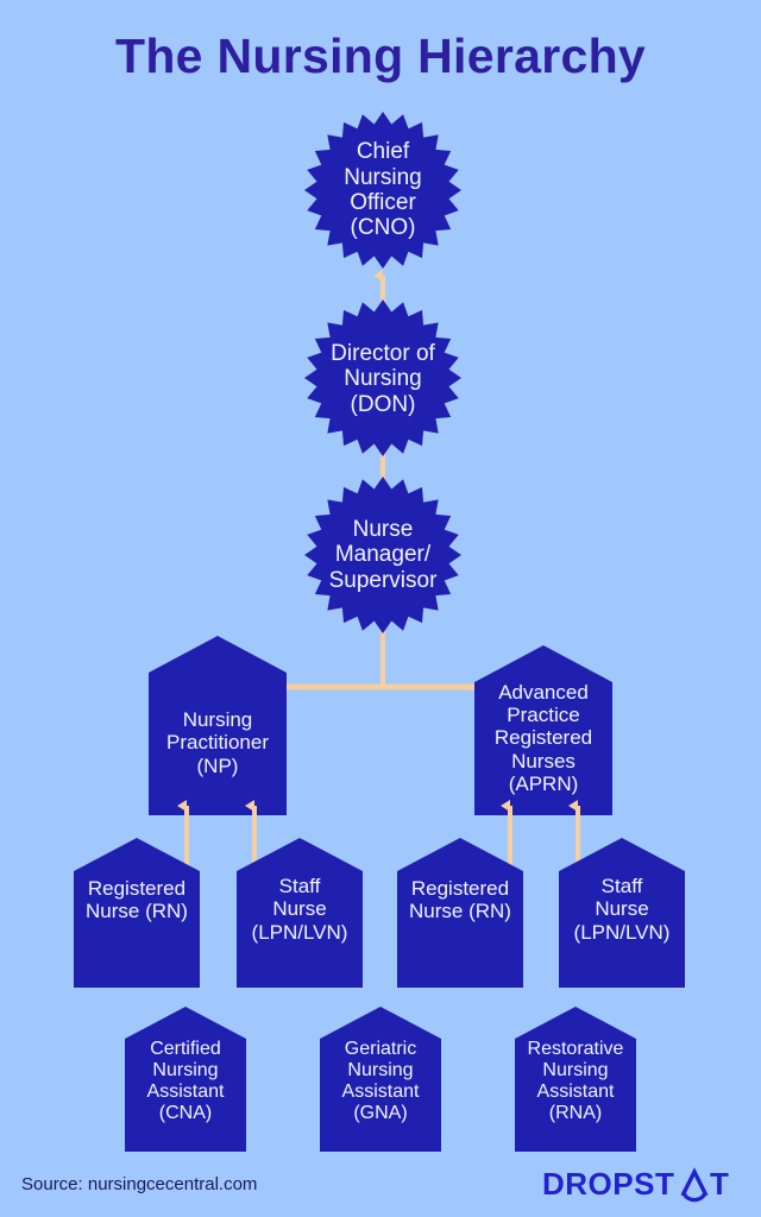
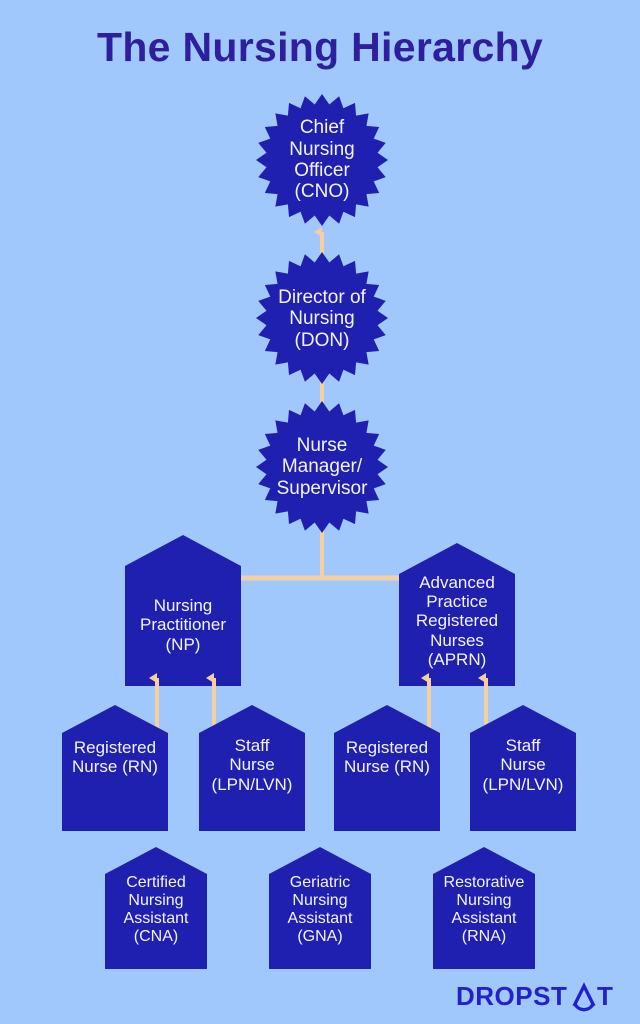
  The Nursing Hierarchy
  Chief
  Nursing
  Officer
  (CNO)
  Director of
  Nursing
  (DON)
  Nurse
  Manager/
  Supervisor
  Nursing
  Practitioner
  (NP)
  Advanced
  Practice
  Registered
  Nurses
  (APRN)
  Registered
  Nurse (RN)
  Staff
  Nurse
  (LPN/LVN)
  Registered
  Nurse (RN)
  Staff
  Nurse
  (LPN/LVN)
  Certified
  Nursing
  Assistant
  (CNA)
  Geriatric
  Nursing
  Assistant
  (GNA)
  Restorative
  Nursing
  Assistant
  (RNA)
- Source: nursingcecentral.com
  DROPST
  T
